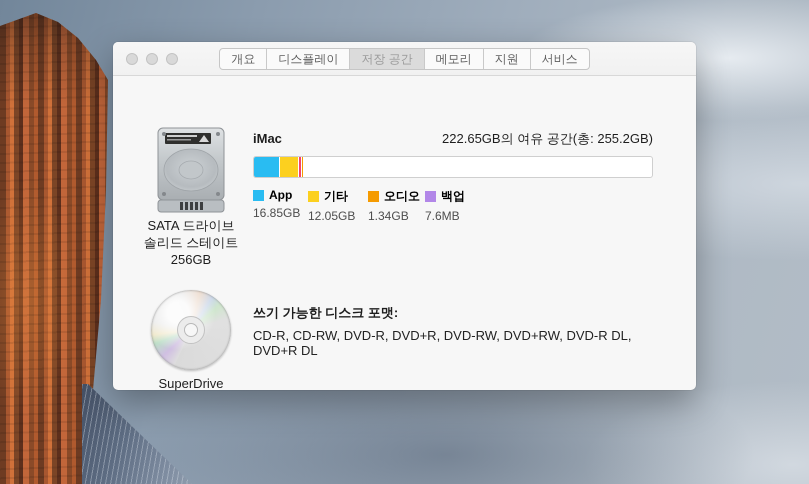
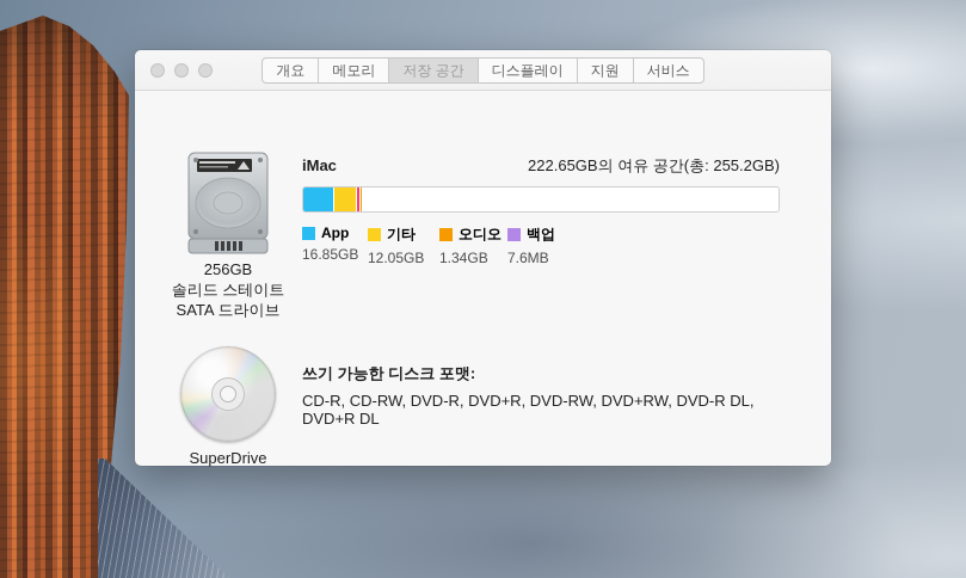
  개요
- 디스플레이
+ 메모리
  저장 공간
- 메모리
+ 디스플레이
  지원
  서비스
- SATA 드라이브
+ 256GB
  솔리드 스테이트
- 256GB
+ SATA 드라이브
  iMac
  222.65GB의 여유 공간(총: 255.2GB)
  App
  16.85GB
  기타
  12.05GB
  오디오
  1.34GB
  백업
  7.6MB
  SuperDrive
  쓰기 가능한 디스크 포맷:
  CD-R, CD-RW, DVD-R, DVD+R, DVD-RW, DVD+RW, DVD-R DL, DVD+R DL
